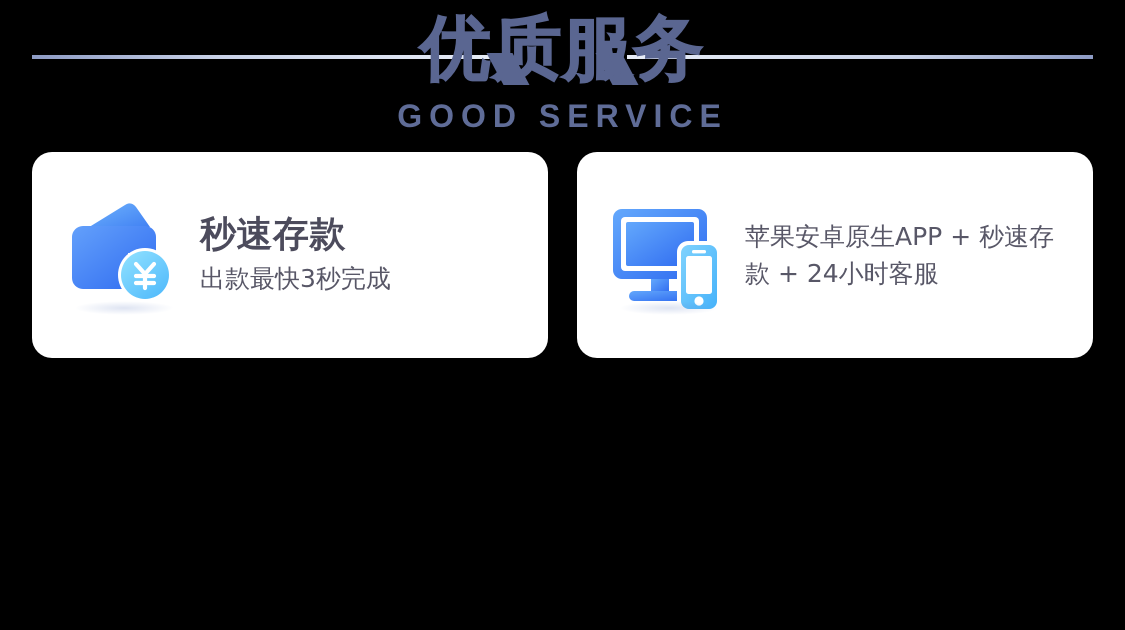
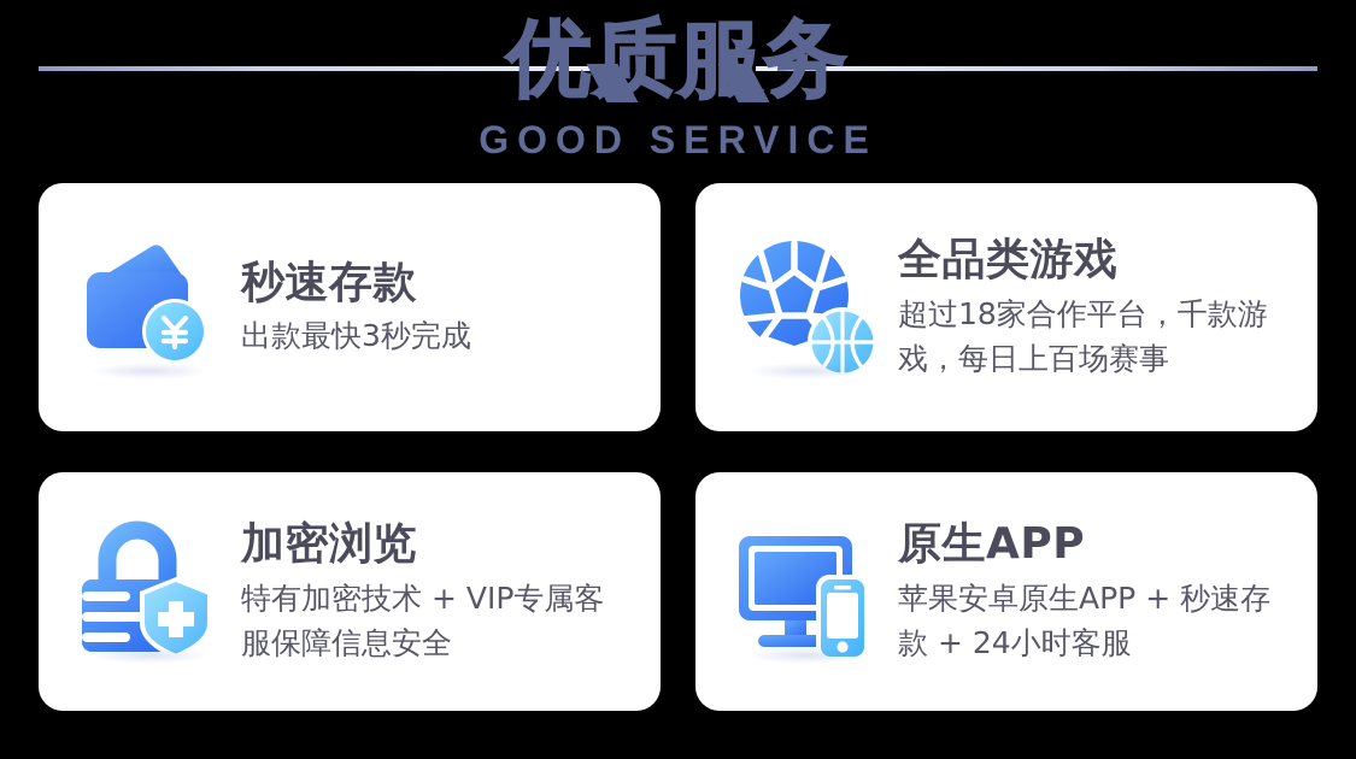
  优质服务
  GOOD SERVICE
  秒速存款
  出款最快3秒完成
+ 全品类游戏
+ 超过18家合作平台，千款游戏，每日上百场赛事
+ 加密浏览
+ 特有加密技术 + VIP专属客服保障信息安全
+ 原生APP
  苹果安卓原生APP + 秒速存款 + 24小时客服
